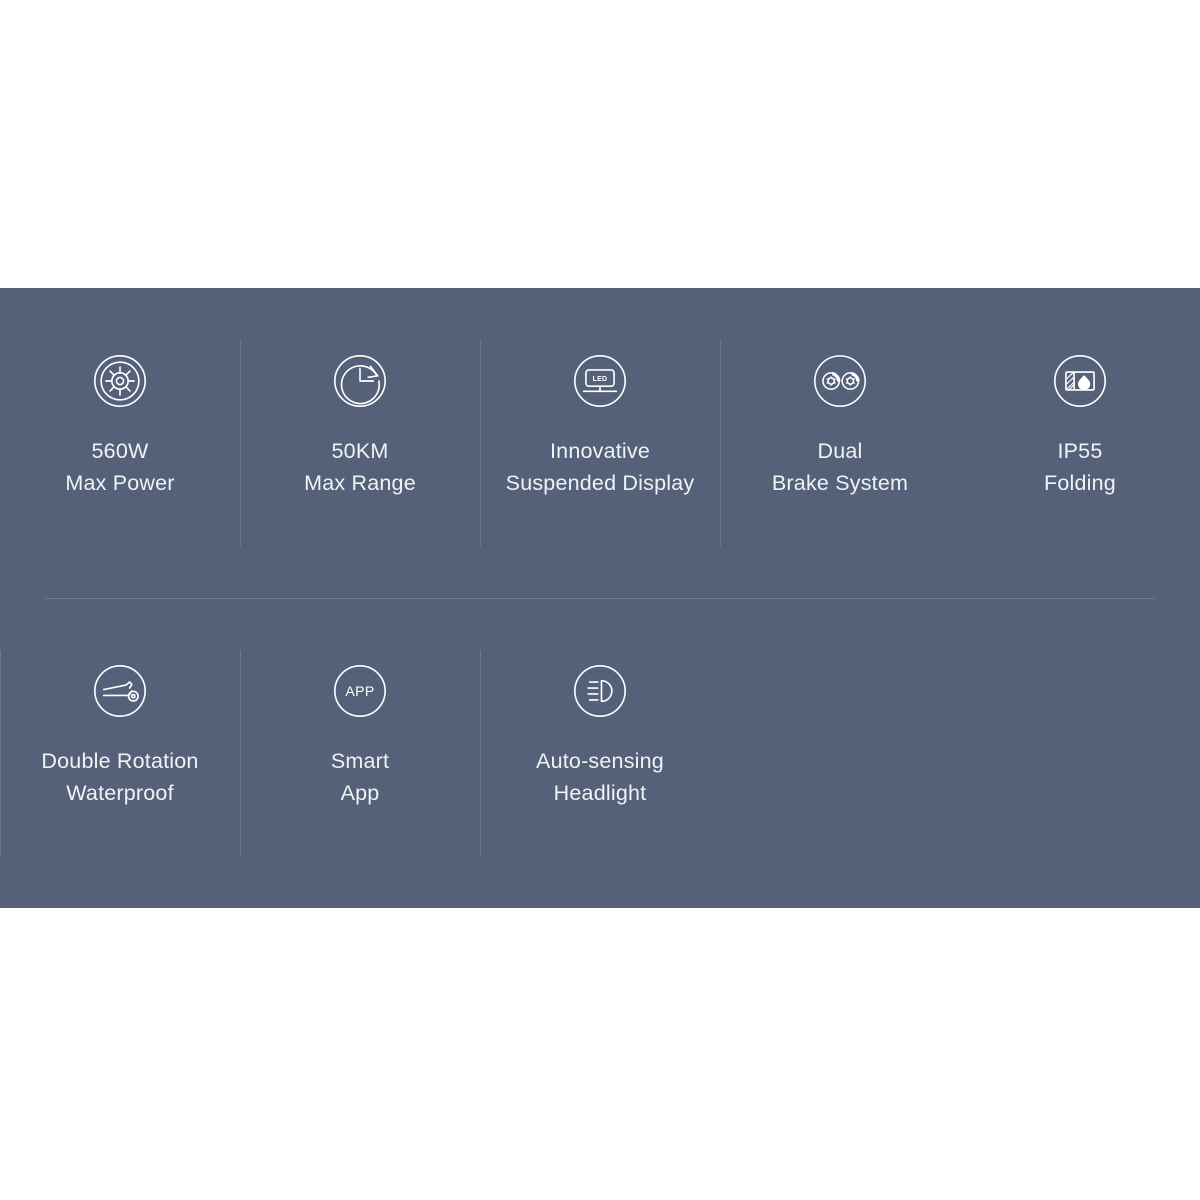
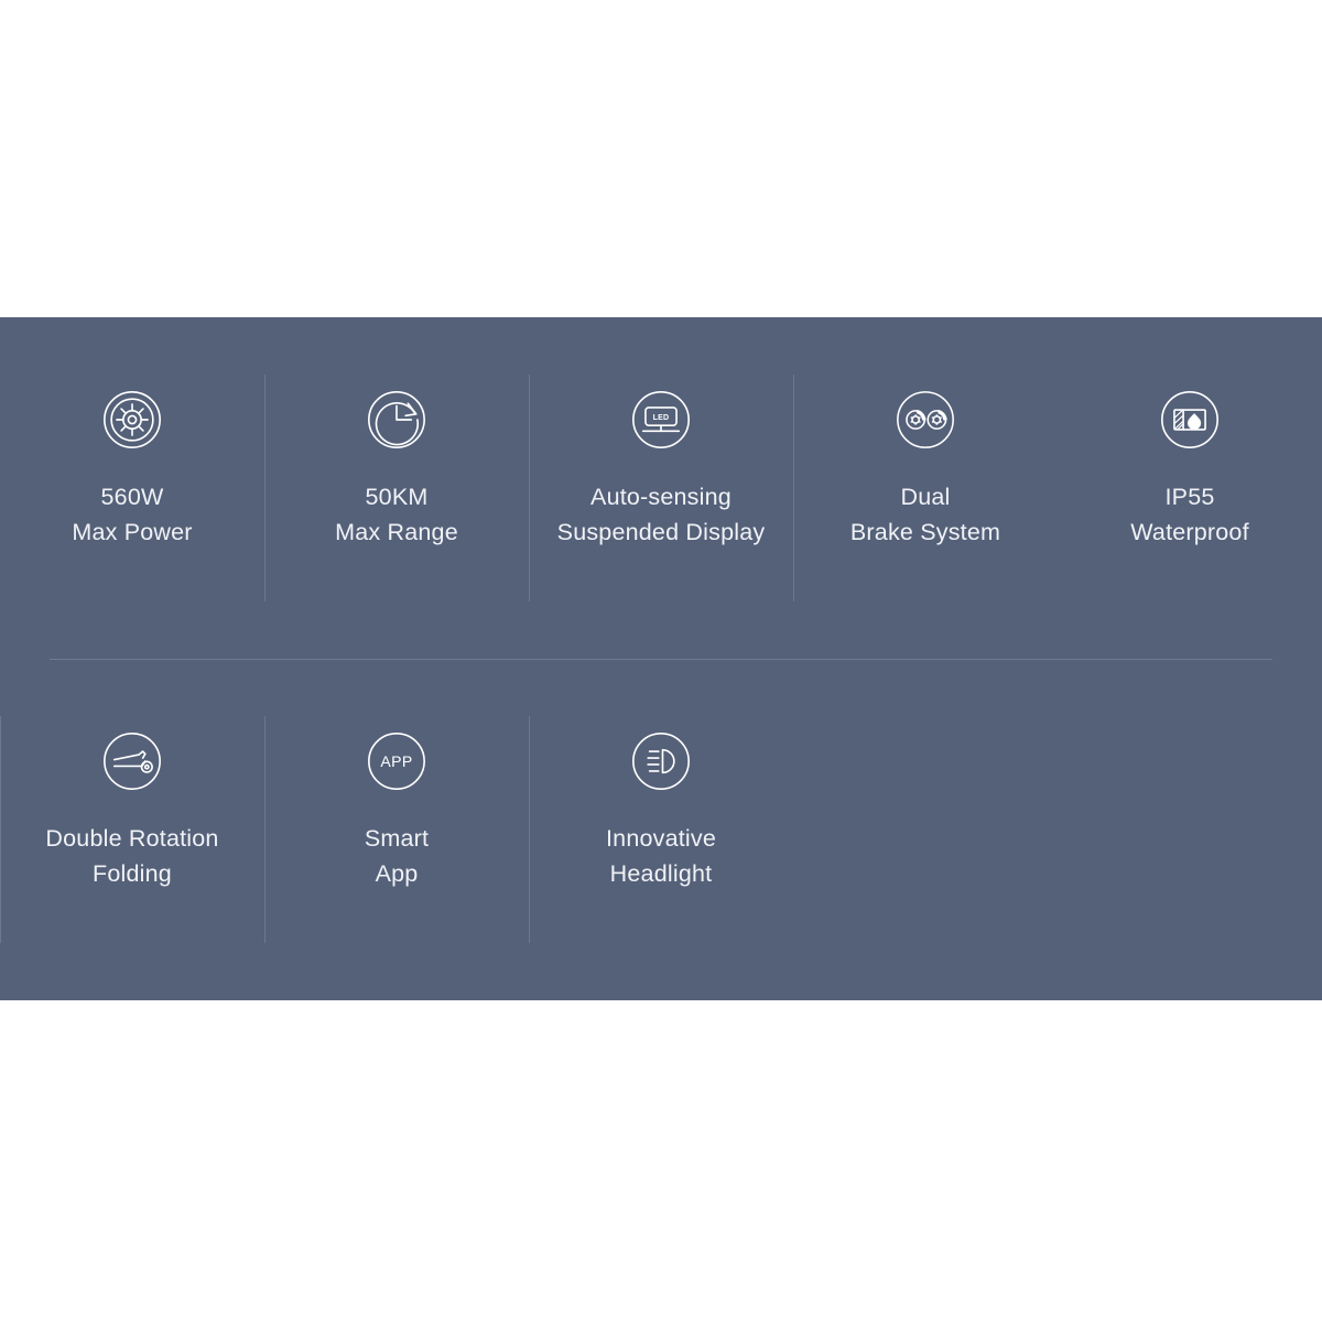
  560W
  Max Power
  50KM
  Max Range
- Innovative
+ Auto-sensing
  Suspended Display
  Dual
  Brake System
  IP55
- Folding
+ Waterproof
  Double Rotation
- Waterproof
+ Folding
  APP
  Smart
  App
- Auto-sensing
+ Innovative
  Headlight
